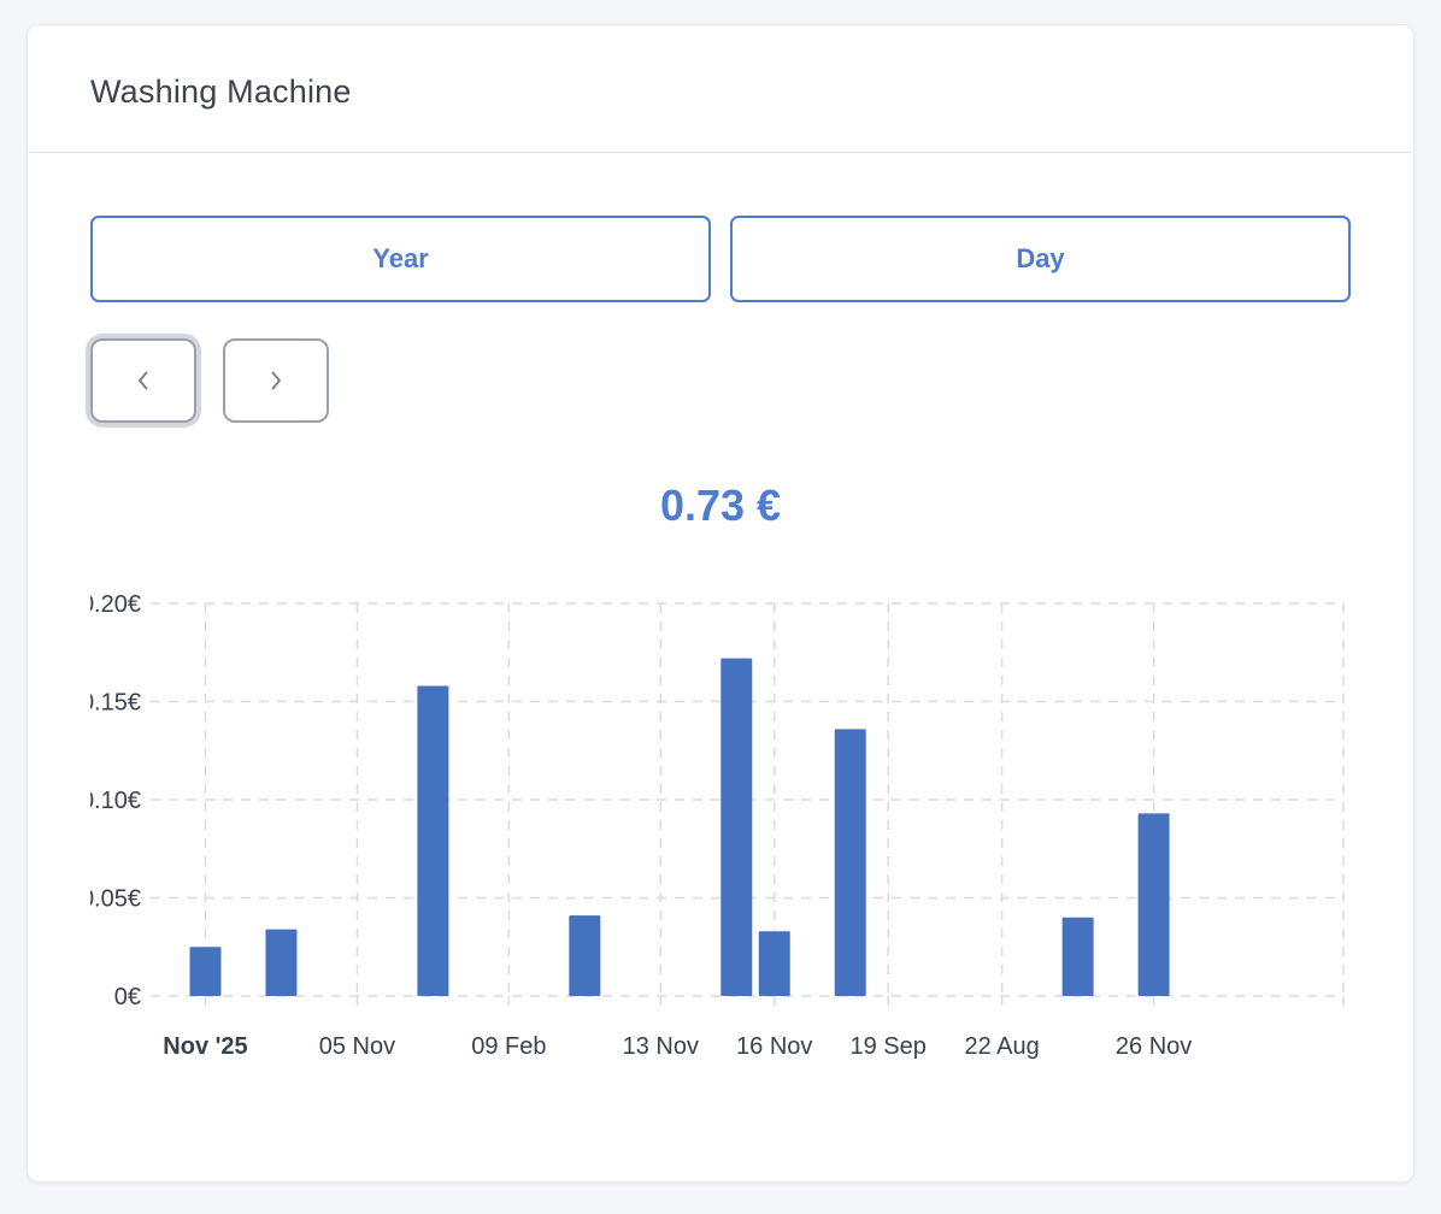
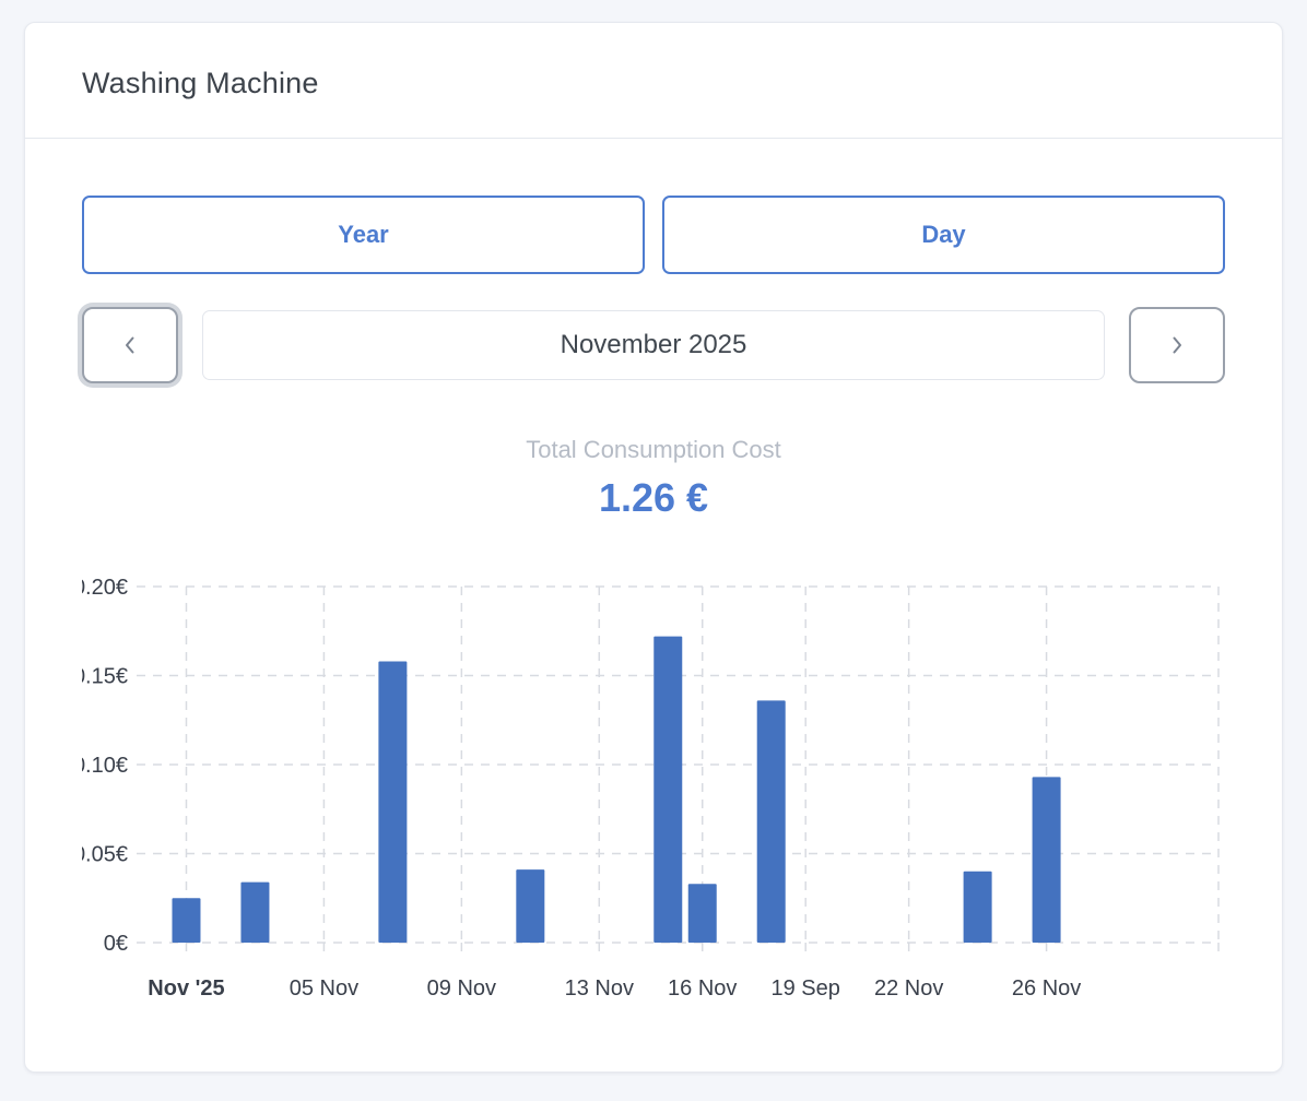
  Washing Machine
  Year
  Day
+ November 2025
+ Total Consumption Cost
- 0.73 €
+ 1.26 €
  0€
  .05€
  .10€
  .15€
  .20€
  Nov '25
  05 Nov
- 09 Feb
+ 09 Nov
  13 Nov
  16 Nov
  19 Sep
- 22 Aug
+ 22 Nov
  26 Nov
